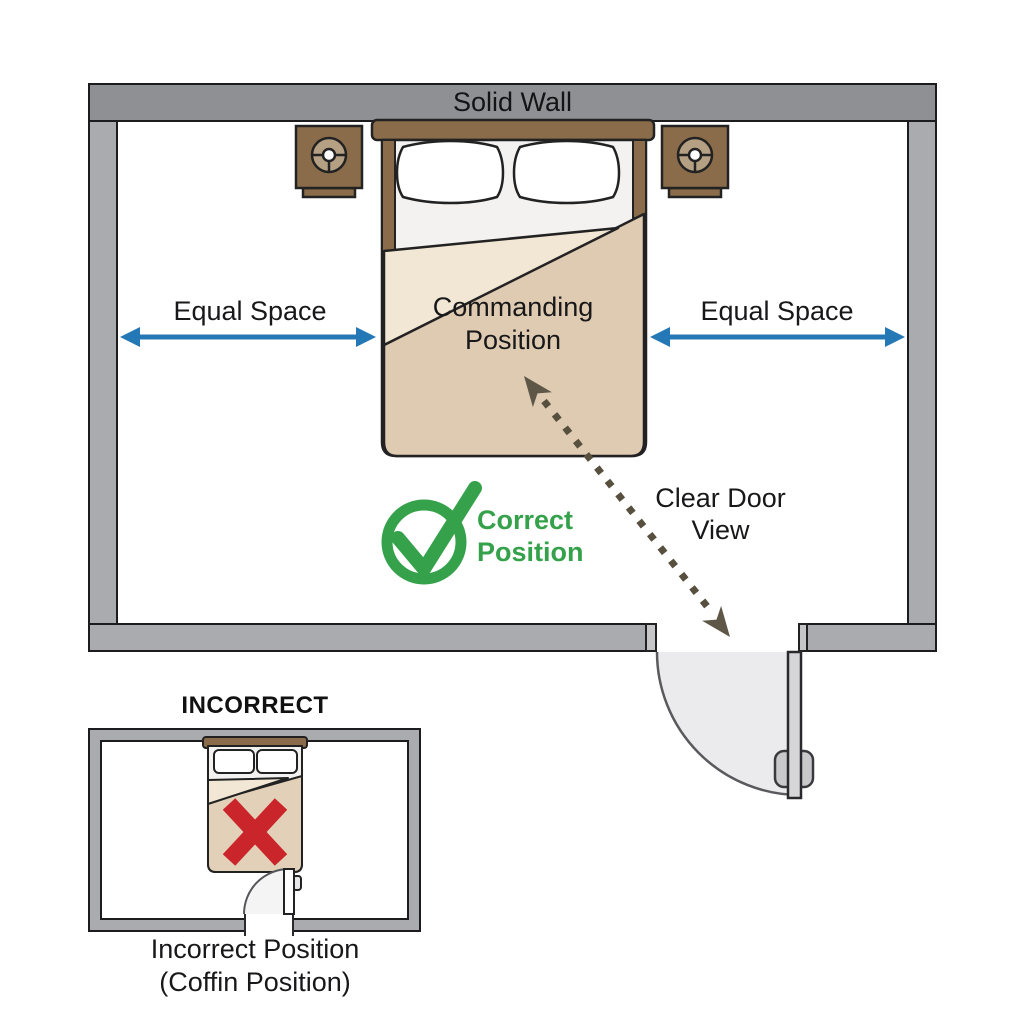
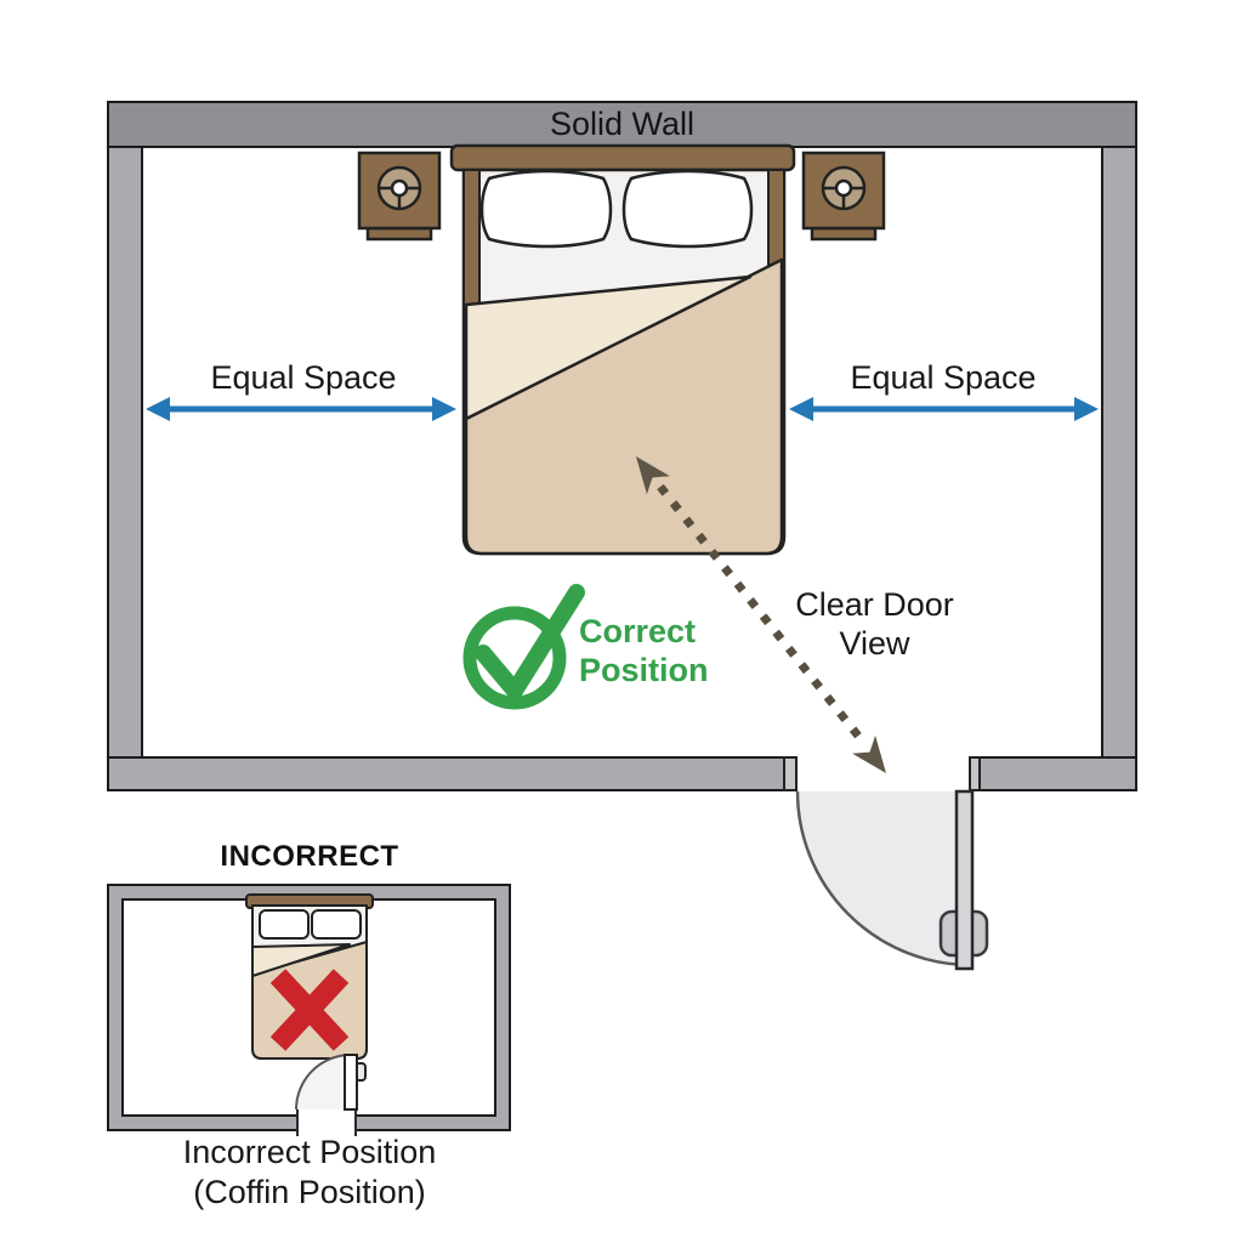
  Solid Wall
  Equal Space
  Equal Space
- Commanding Position
  Correct Position
  Clear Door View
  INCORRECT
  Incorrect Position
  (Coffin Position)
